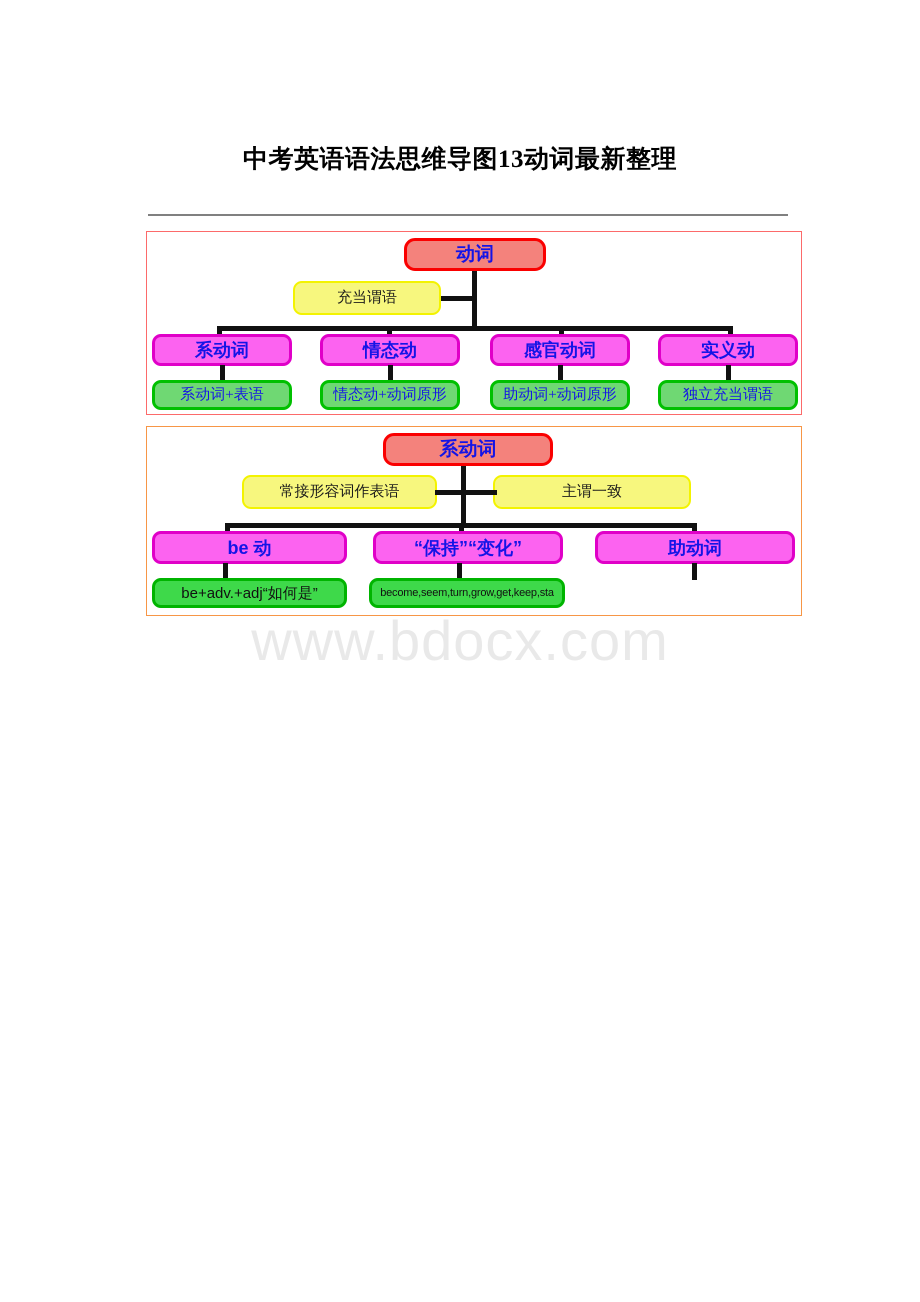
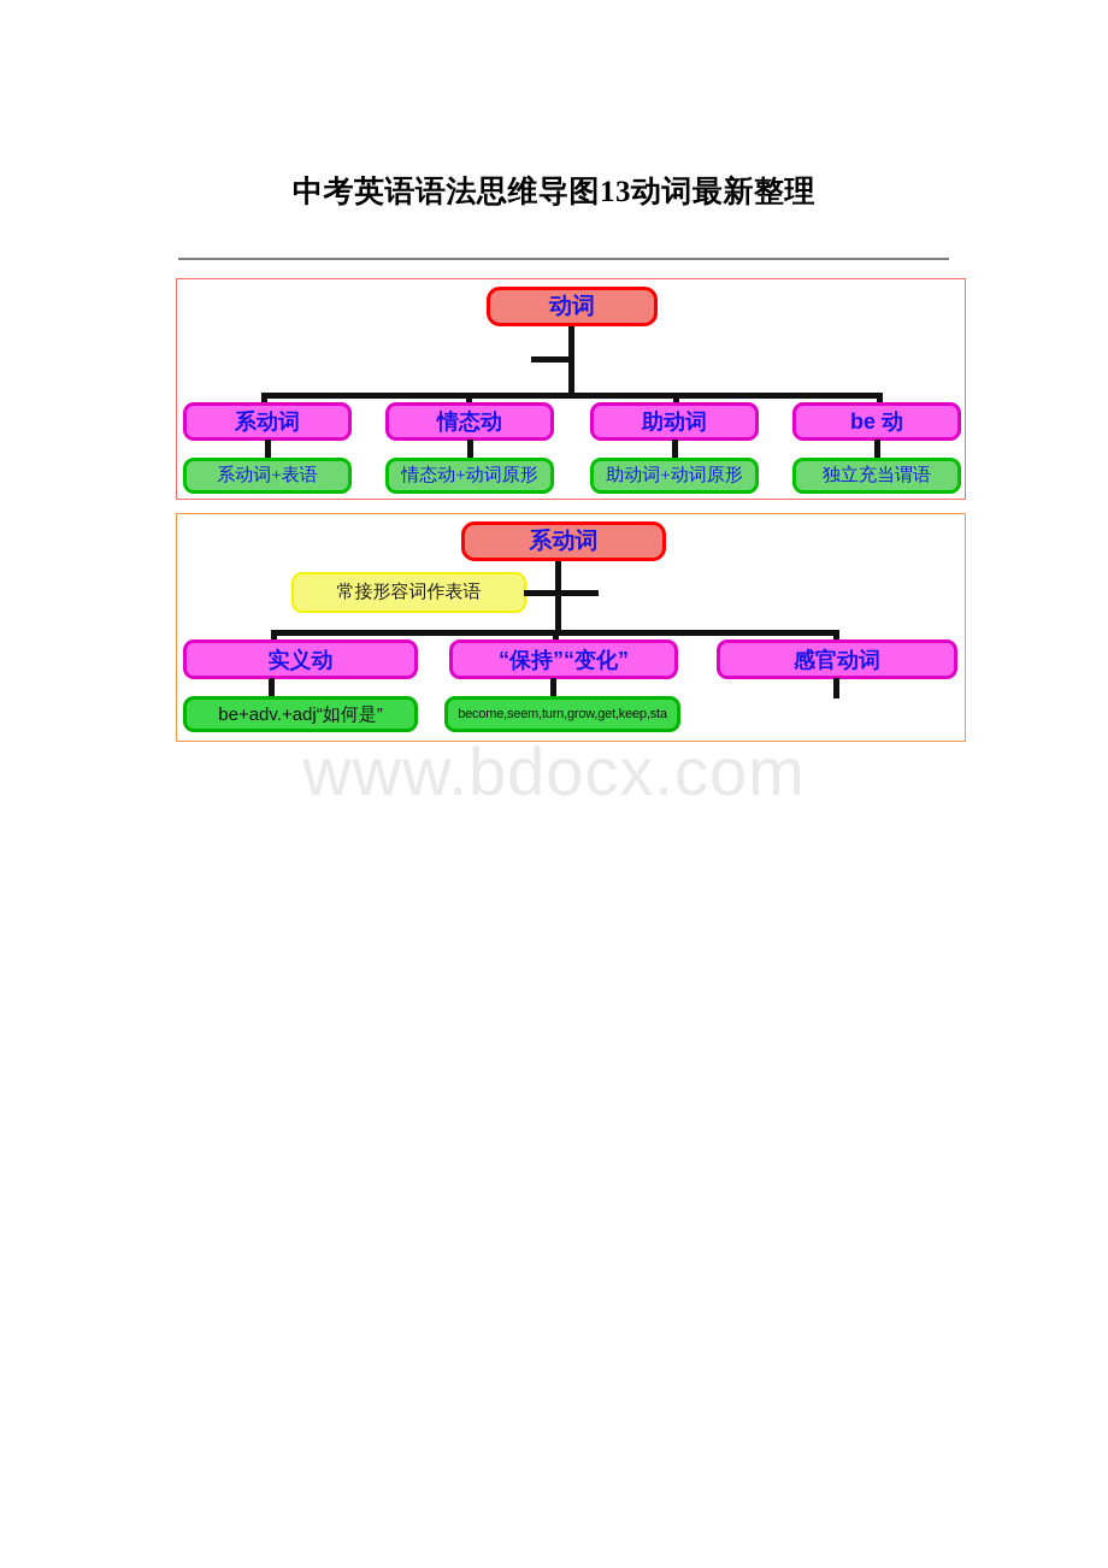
  中考英语语法思维导图13动词最新整理
  动词
- 充当谓语
  系动词
  情态动
- 感官动词
+ 助动词
- 实义动
+ be 动
  系动词+表语
  情态动+动词原形
  助动词+动词原形
  独立充当谓语
  系动词
  常接形容词作表语
- 主谓一致
- be 动
+ 实义动
  “保持”“变化”
- 助动词
+ 感官动词
  be+adv.+adj“如何是”
  become,seem,turn,grow,get,keep,sta
  www.bdocx.com
